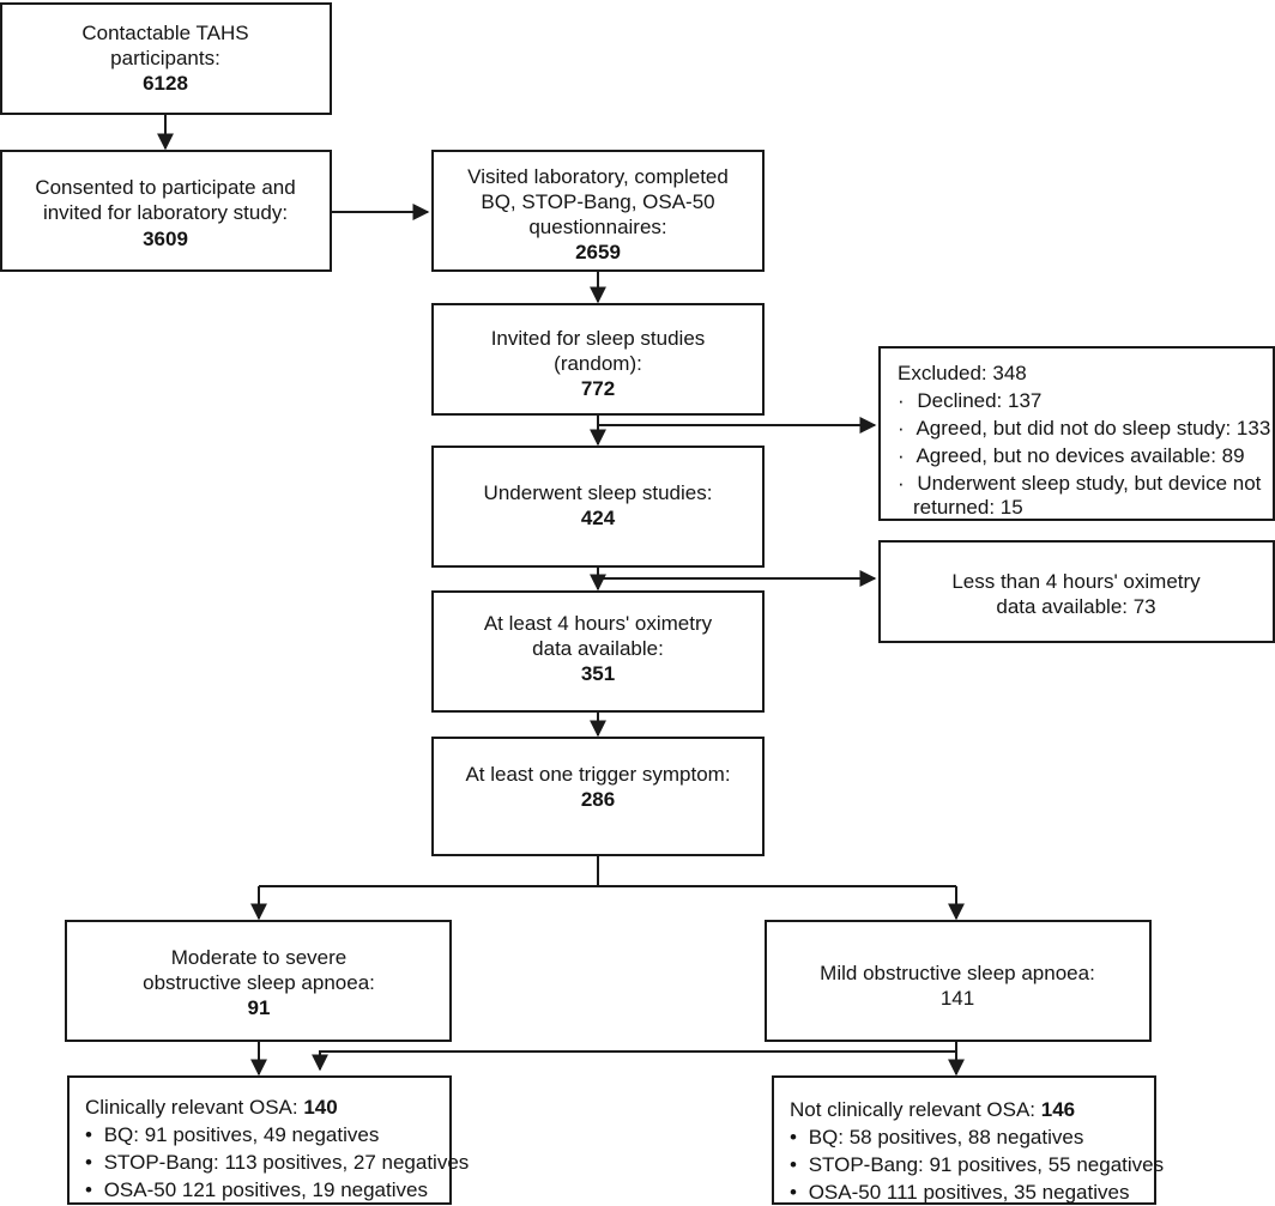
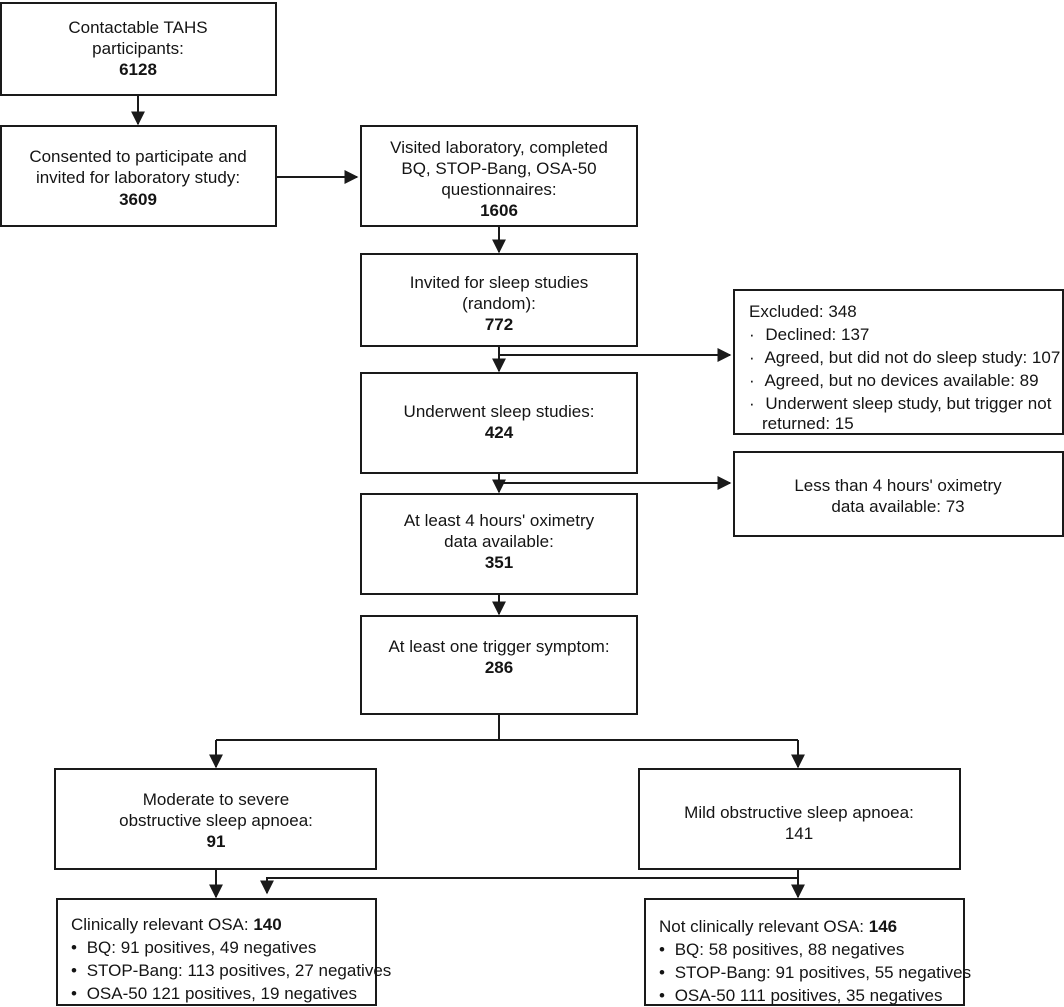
  Contactable TAHS
  participants:
  6128
  Consented to participate and
  invited for laboratory study:
  3609
  Visited laboratory, completed
  BQ, STOP-Bang, OSA-50
  questionnaires:
- 2659
+ 1606
  Invited for sleep studies
  (random):
  772
  Excluded: 348
  · Declined: 137
- · Agreed, but did not do sleep study: 133
+ · Agreed, but did not do sleep study: 107
  · Agreed, but no devices available: 89
- · Underwent sleep study, but device not
+ · Underwent sleep study, but trigger not
  returned: 15
  Underwent sleep studies:
  424
  Less than 4 hours' oximetry
  data available: 73
  At least 4 hours' oximetry
  data available:
  351
  At least one trigger symptom:
  286
  Moderate to severe
  obstructive sleep apnoea:
  91
  Mild obstructive sleep apnoea:
  141
  Clinically relevant OSA: 140
  • BQ: 91 positives, 49 negatives
  • STOP-Bang: 113 positives, 27 negatives
  • OSA-50 121 positives, 19 negatives
  Not clinically relevant OSA: 146
  • BQ: 58 positives, 88 negatives
  • STOP-Bang: 91 positives, 55 negatives
  • OSA-50 111 positives, 35 negatives
